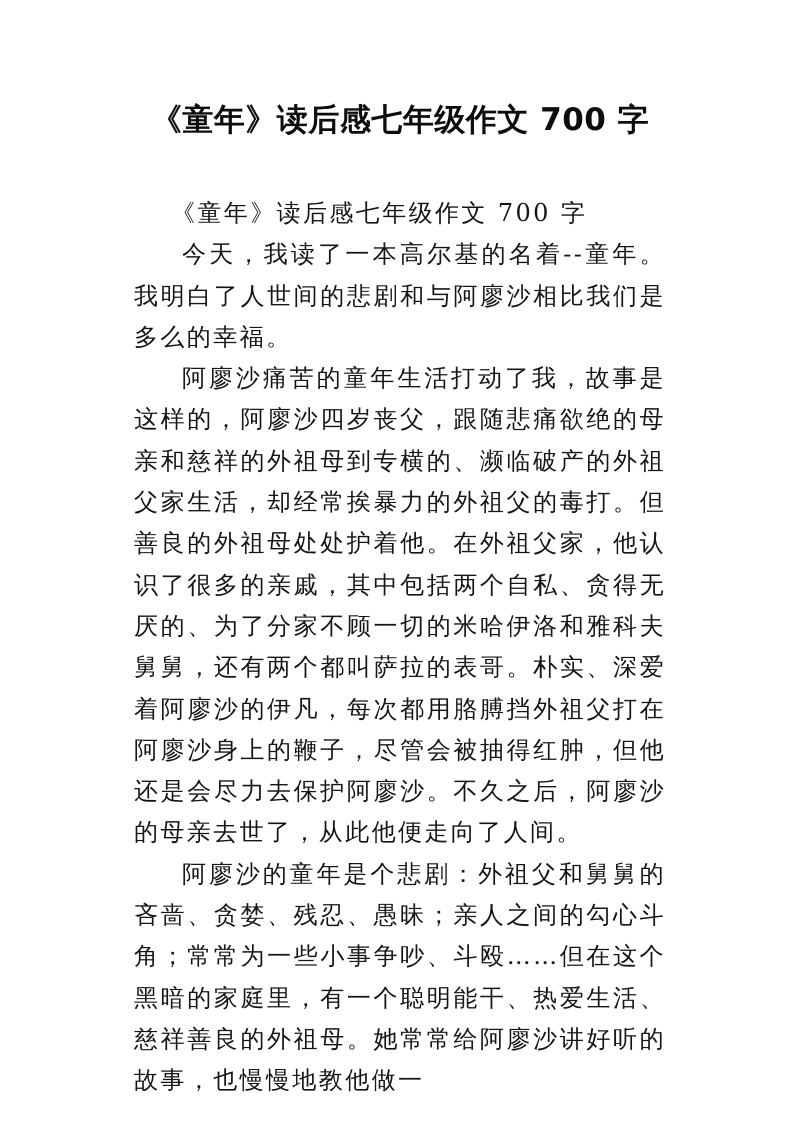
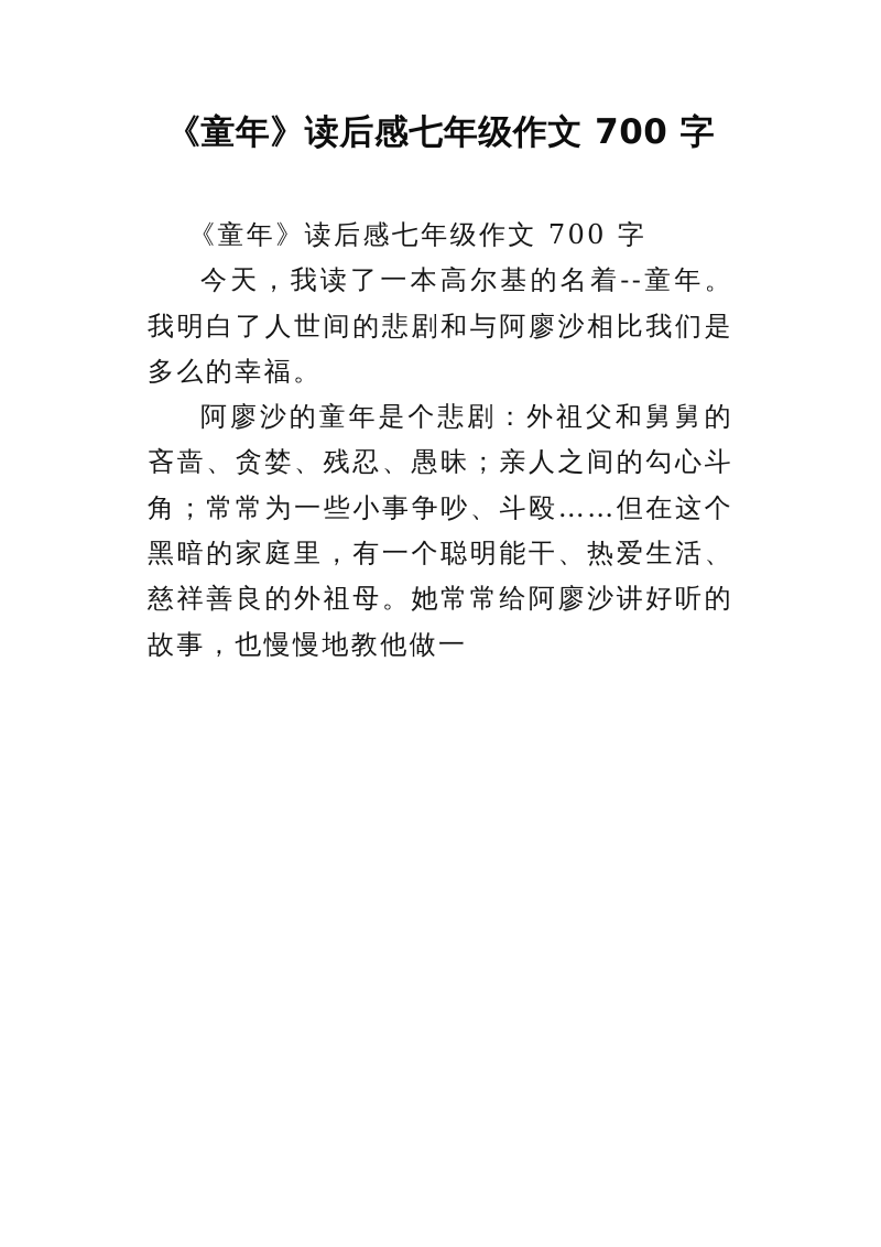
  《童年》读后感七年级作文 700 字
  《童年》读后感七年级作文 700 字
  今天，我读了一本高尔基的名着--童年。我明白了人世间的悲剧和与阿廖沙相比我们是多么的幸福。
- 阿廖沙痛苦的童年生活打动了我，故事是这样的，阿廖沙四岁丧父，跟随悲痛欲绝的母亲和慈祥的外祖母到专横的、濒临破产的外祖父家生活，却经常挨暴力的外祖父的毒打。但善良的外祖母处处护着他。在外祖父家，他认识了很多的亲戚，其中包括两个自私、贪得无厌的、为了分家不顾一切的米哈伊洛和雅科夫舅舅，还有两个都叫萨拉的表哥。朴实、深爱着阿廖沙的伊凡，每次都用胳膊挡外祖父打在阿廖沙身上的鞭子，尽管会被抽得红肿，但他还是会尽力去保护阿廖沙。不久之后，阿廖沙的母亲去世了，从此他便走向了人间。
  阿廖沙的童年是个悲剧：外祖父和舅舅的吝啬、贪婪、残忍、愚昧；亲人之间的勾心斗角；常常为一些小事争吵、斗殴……但在这个黑暗的家庭里，有一个聪明能干、热爱生活、慈祥善良的外祖母。她常常给阿廖沙讲好听的故事，也慢慢地教他做一
